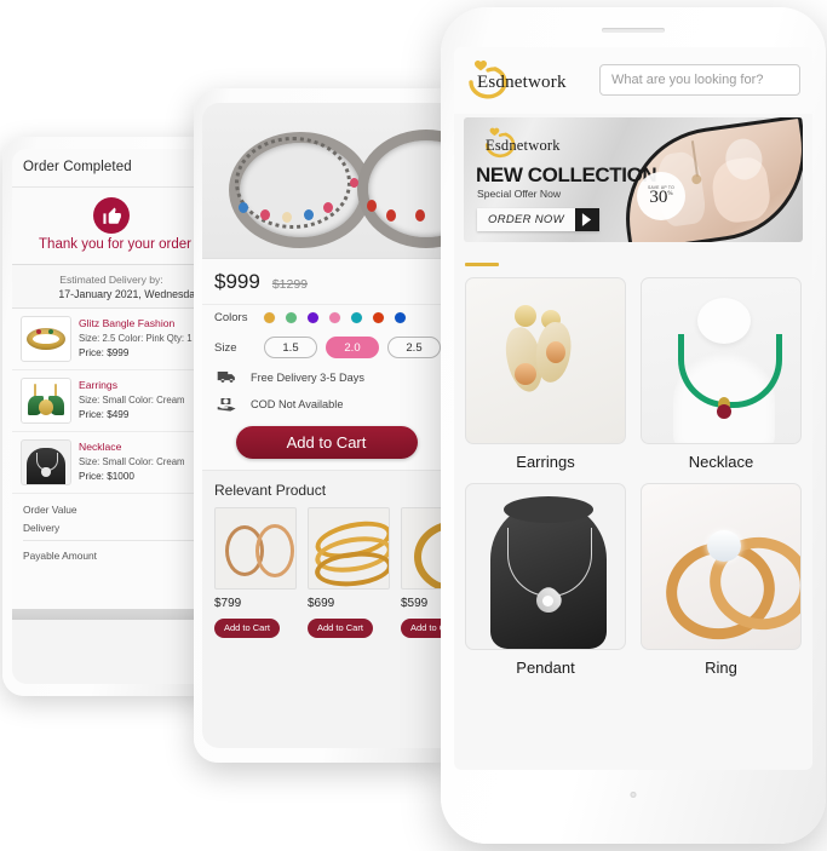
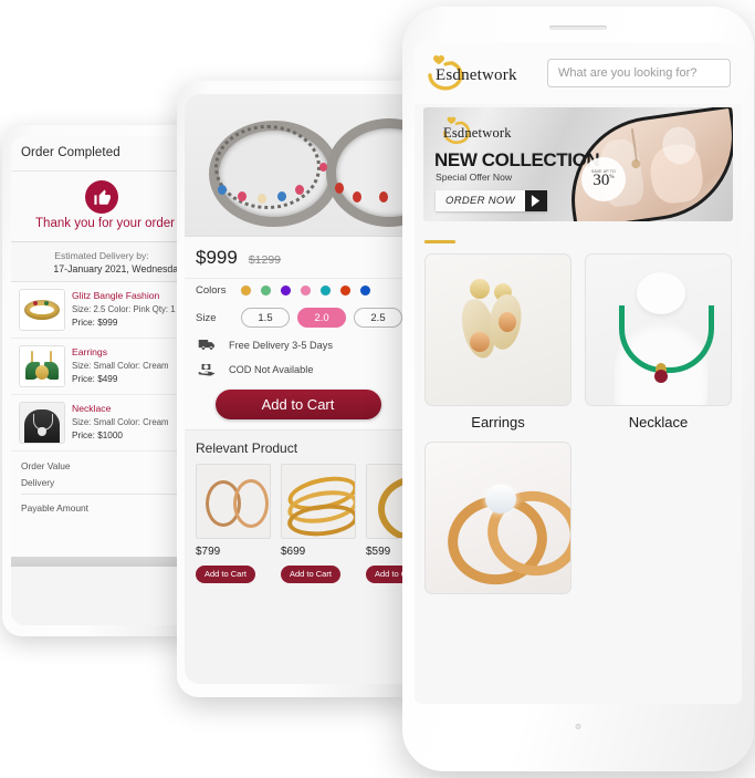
  Order Completed
  Thank you for your order
  Estimated Delivery by:
  17-January 2021, Wednesda
  Glitz Bangle Fashion
  Size: 2.5 Color: Pink Qty: 1
  Price: $999
  Earrings
  Size: Small Color: Cream
  Price: $499
  Necklace
  Size: Small Color: Cream
  Price: $1000
  Order Value
  Delivery
  Payable Amount
  $999
  $1299
  Colors
  Size
  1.5
  2.0
  2.5
  Free Delivery 3-5 Days
  COD Not Available
  Add to Cart
  Relevant Product
  $799
  Add to Cart
  $699
  Add to Cart
  $599
  Esdnetwork
  What are you looking for?
  Esdnetwork
  NEW COLLECTIO
  Special Offer Now
  ORDER NOW
  Earrings
  Necklace
- Pendant
- Ring
